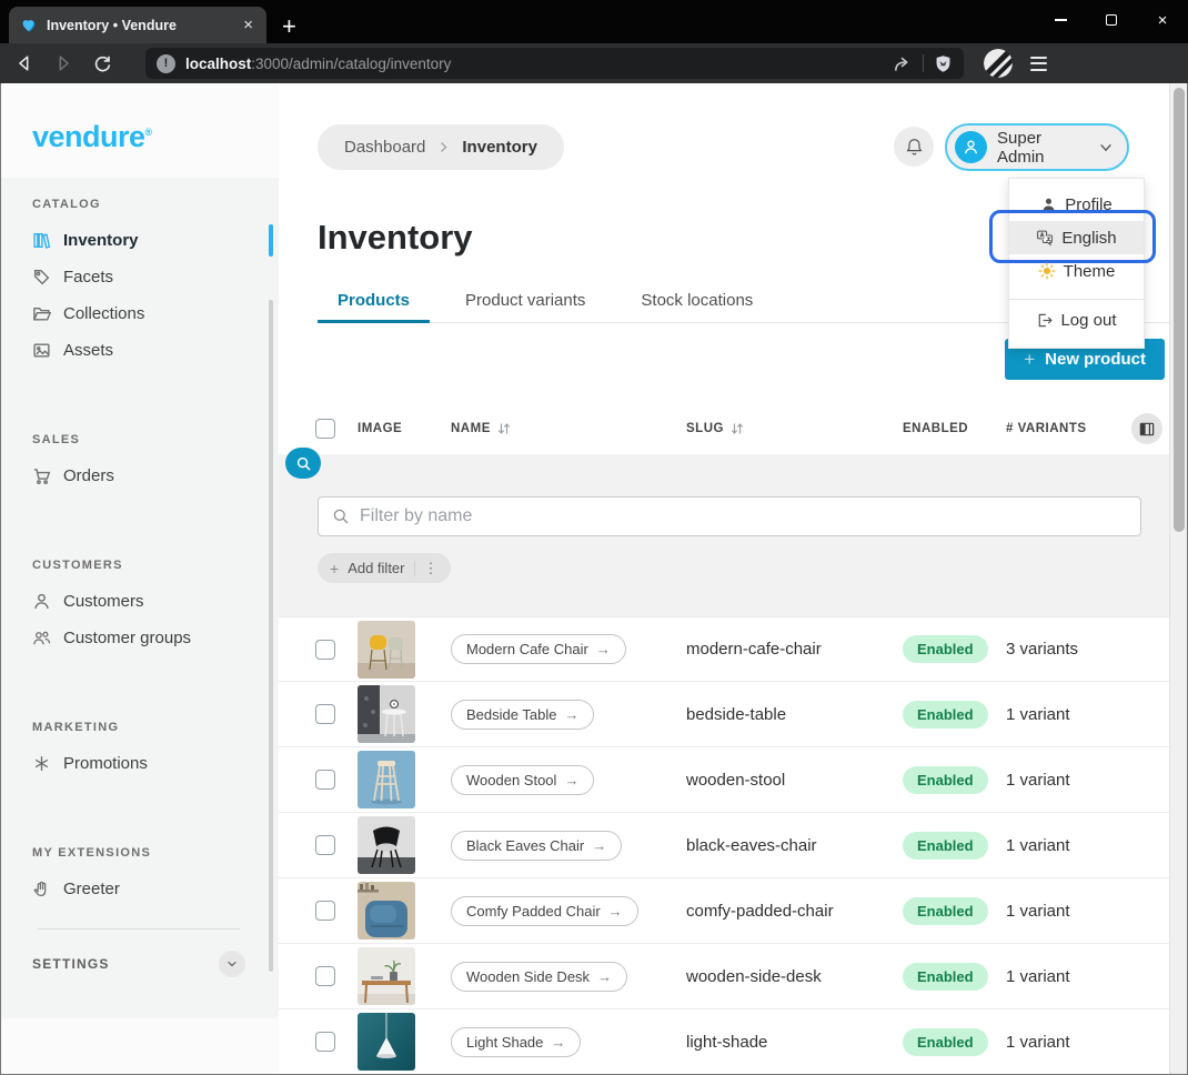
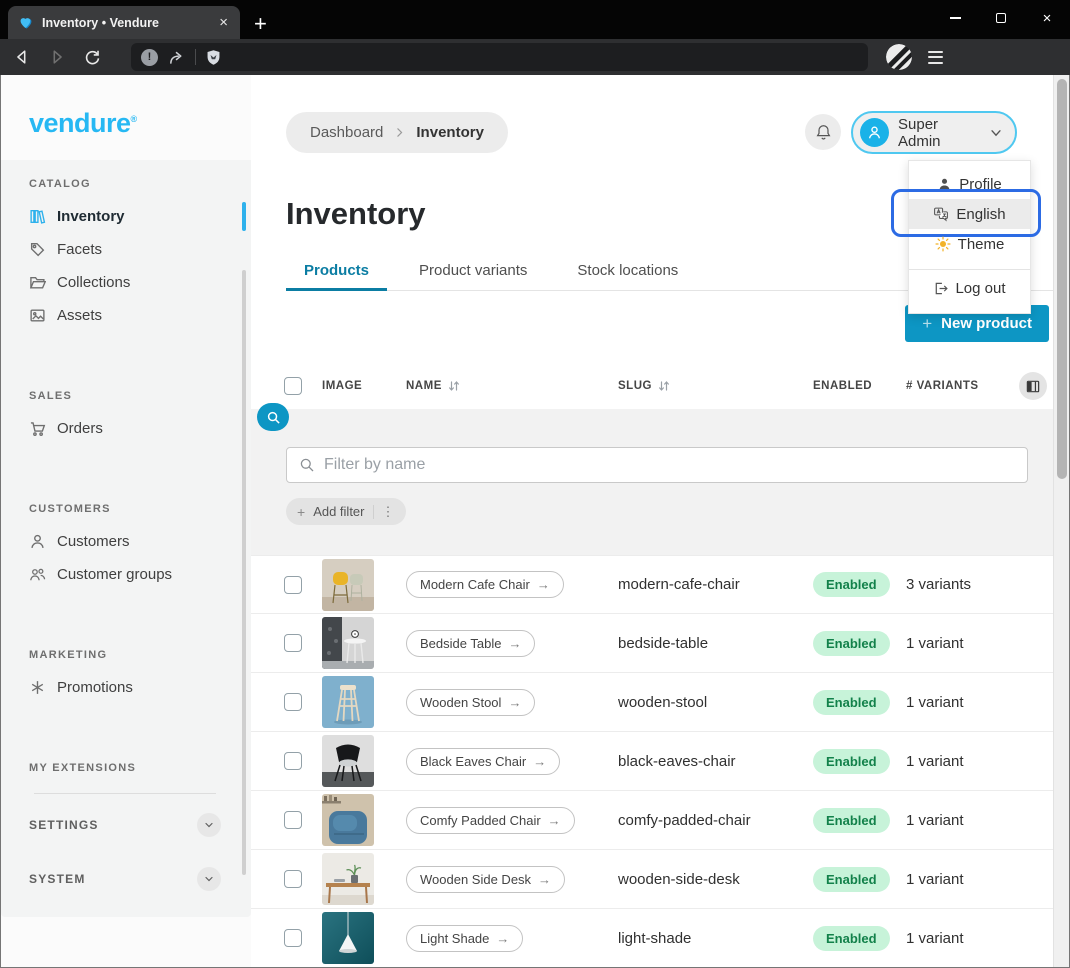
  Inventory • Vendure
  ×
  +
  ×
  !
- localhost:3000/admin/catalog/inventory
  vendure®
  CATALOG
  Inventory
  Facets
  Collections
  Assets
  SALES
  Orders
  CUSTOMERS
  Customers
  Customer groups
  MARKETING
  Promotions
  MY EXTENSIONS
- Greeter
  SETTINGS
+ SYSTEM
  Dashboard
  Inventory
  Super Admin
  Profile
  English
  Theme
  Log out
  Inventory
  Products
  Product variants
  Stock locations
  +
  New product
  IMAGE
  NAME
  SLUG
  ENABLED
  # VARIANTS
  Filter by name
  +
  Add filter
  ⋮
  Modern Cafe Chair
  →
  modern-cafe-chair
  Enabled
  3 variants
  Bedside Table
  →
  bedside-table
  Enabled
  1 variant
  Wooden Stool
  →
  wooden-stool
  Enabled
  1 variant
  Black Eaves Chair
  →
  black-eaves-chair
  Enabled
  1 variant
  Comfy Padded Chair
  →
  comfy-padded-chair
  Enabled
  1 variant
  Wooden Side Desk
  →
  wooden-side-desk
  Enabled
  1 variant
  Light Shade
  →
  light-shade
  Enabled
  1 variant
